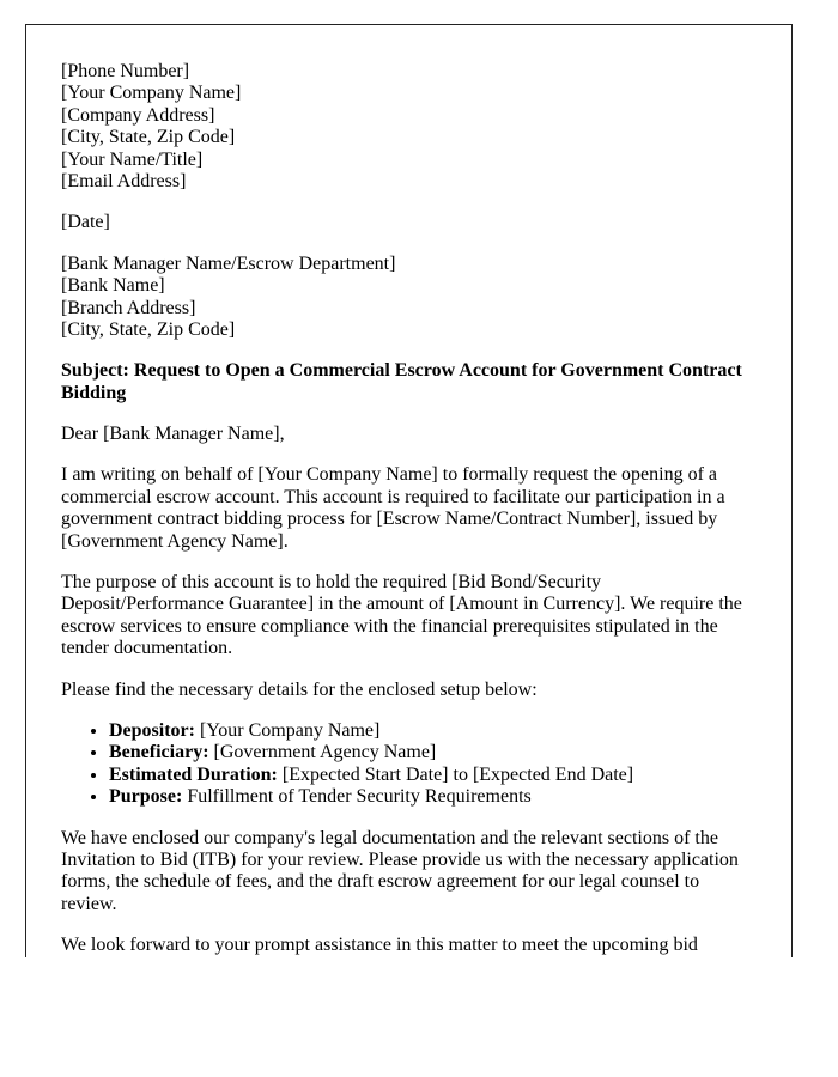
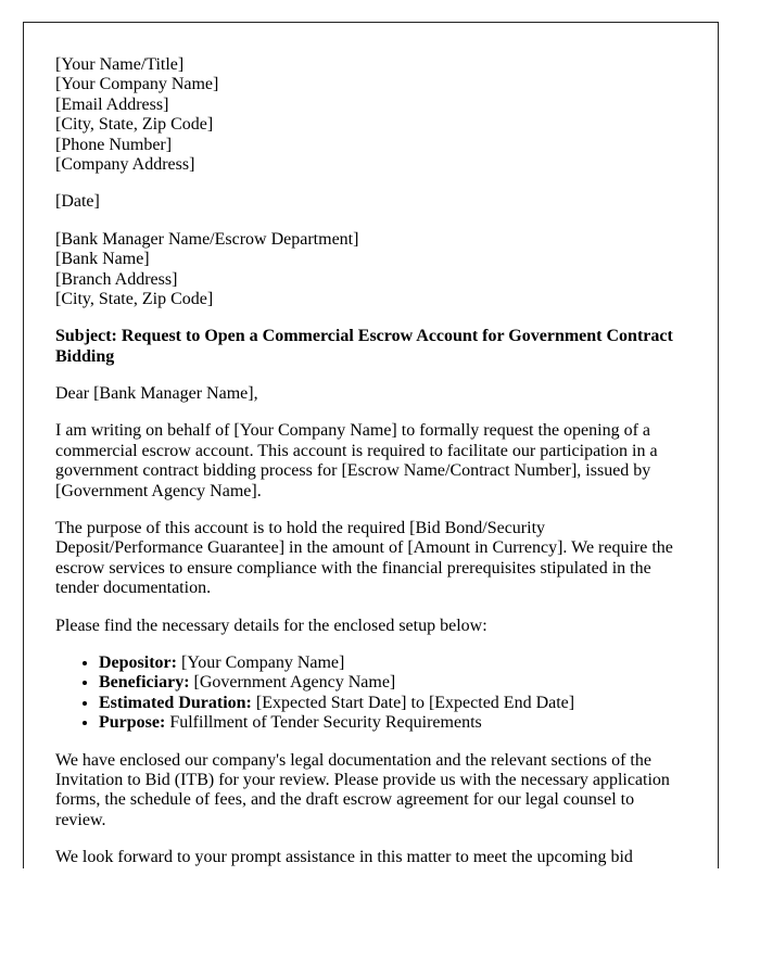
- [Phone Number]
+ [Your Name/Title]
  [Your Company Name]
- [Company Address]
+ [Email Address]
  [City, State, Zip Code]
- [Your Name/Title]
+ [Phone Number]
- [Email Address]
+ [Company Address]
  [Date]
  [Bank Manager Name/Escrow Department]
  [Bank Name]
  [Branch Address]
  [City, State, Zip Code]
  Subject: Request to Open a Commercial Escrow Account for Government Contract Bidding
  Dear [Bank Manager Name],
  I am writing on behalf of [Your Company Name] to formally request the opening of a commercial escrow account. This account is required to facilitate our participation in a government contract bidding process for [Escrow Name/Contract Number], issued by [Government Agency Name].
  The purpose of this account is to hold the required [Bid Bond/Security Deposit/Performance Guarantee] in the amount of [Amount in Currency]. We require the escrow services to ensure compliance with the financial prerequisites stipulated in the tender documentation.
  Please find the necessary details for the enclosed setup below:
  Depositor: [Your Company Name]
  Beneficiary: [Government Agency Name]
  Estimated Duration: [Expected Start Date] to [Expected End Date]
  Purpose: Fulfillment of Tender Security Requirements
  We have enclosed our company's legal documentation and the relevant sections of the Invitation to Bid (ITB) for your review. Please provide us with the necessary application forms, the schedule of fees, and the draft escrow agreement for our legal counsel to review.
